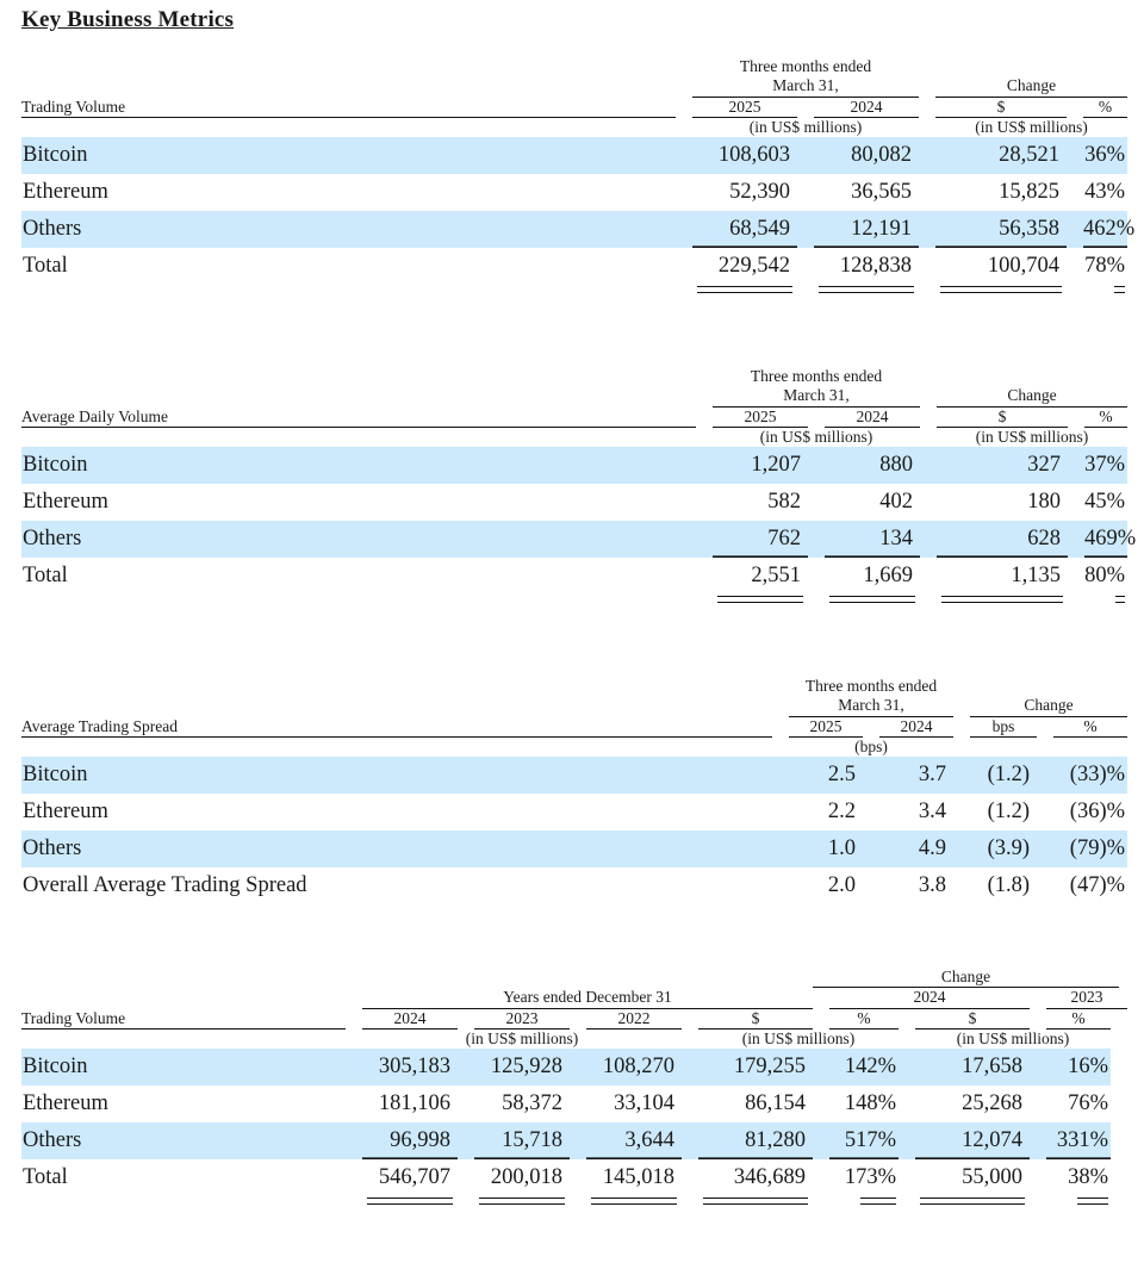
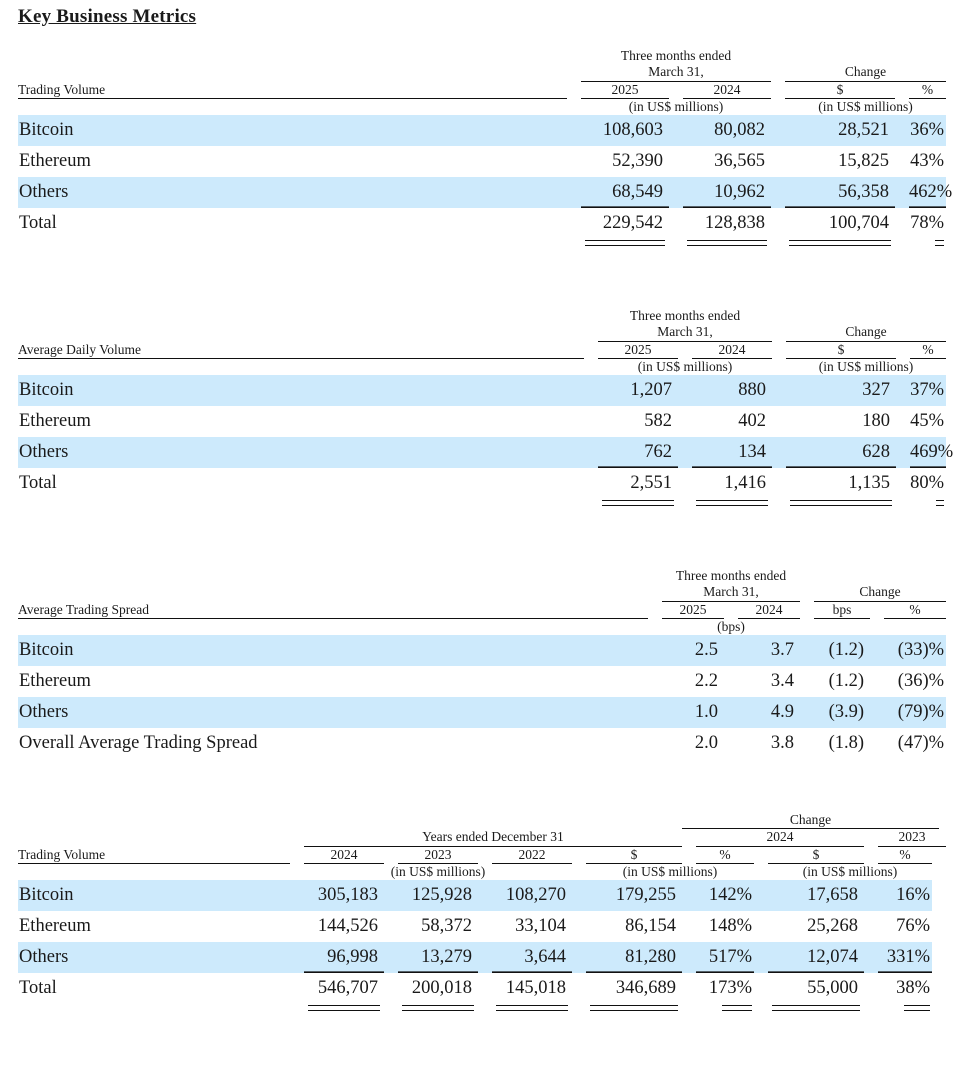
  Key Business Metrics
  		Three months ended March 31,		Change
  Trading Volume		2025		2024		$		%
  		(in US$ millions)		(in US$ millions)
  Bitcoin		108,603		80,082		28,521		36%
  Ethereum		52,390		36,565		15,825		43%
- Others		68,549		12,191		56,358		462%
+ Others		68,549		10,962		56,358		462%
  Total		229,542		128,838		100,704		78%
  		Three months ended March 31,		Change
  Average Daily Volume		2025		2024		$		%
  		(in US$ millions)		(in US$ millions)
  Bitcoin		1,207		880		327		37%
  Ethereum		582		402		180		45%
  Others		762		134		628		469%
- Total		2,551		1,669		1,135		80%
+ Total		2,551		1,416		1,135		80%
  		Three months ended March 31,		Change
  Average Trading Spread		2025		2024		bps		%
  		(bps)
  Bitcoin		2.5		3.7		(1.2)		(33)%
  Ethereum		2.2		3.4		(1.2)		(36)%
  Others		1.0		4.9		(3.9)		(79)%
  Overall Average Trading Spread		2.0		3.8		(1.8)		(47)%
  			Change
  		Years ended December 31		2024		2023
  Trading Volume		2024		2023		2022		$		%		$		%
  		(in US$ millions)		(in US$ millions)		(in US$ millions)
  Bitcoin		305,183		125,928		108,270		179,255		142%		17,658		16%
- Ethereum		181,106		58,372		33,104		86,154		148%		25,268		76%
+ Ethereum		144,526		58,372		33,104		86,154		148%		25,268		76%
- Others		96,998		15,718		3,644		81,280		517%		12,074		331%
+ Others		96,998		13,279		3,644		81,280		517%		12,074		331%
  Total		546,707		200,018		145,018		346,689		173%		55,000		38%
